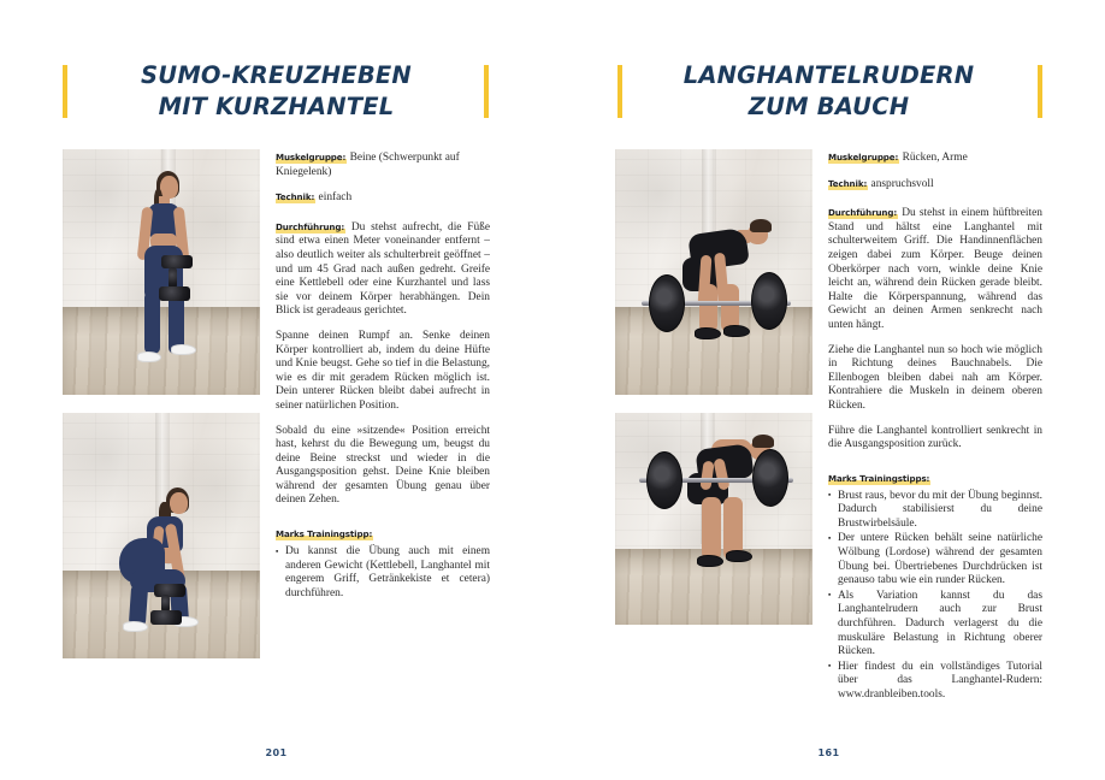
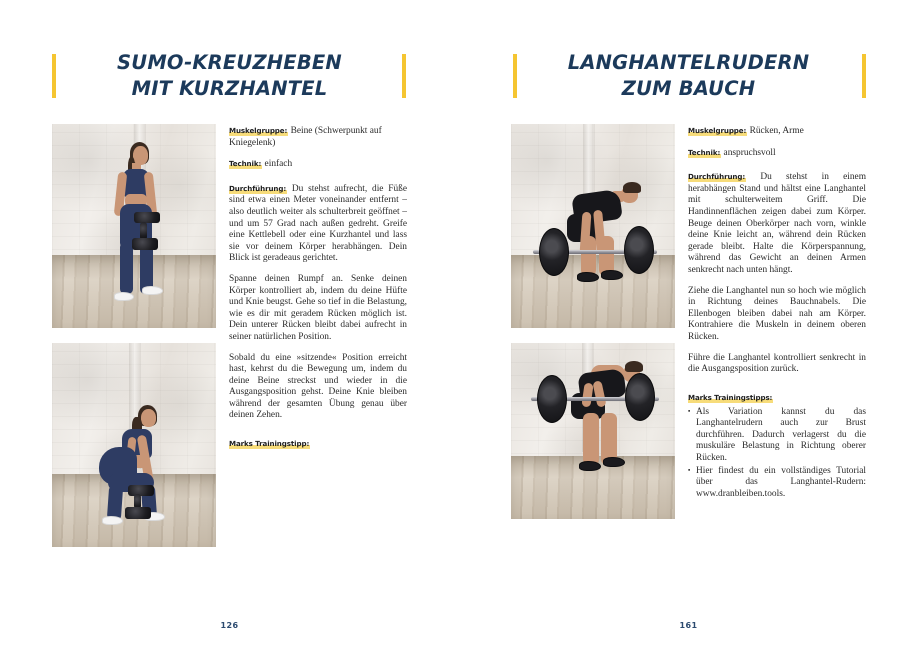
  SUMO-KREUZHEBEN
  MIT KURZHANTEL
  Muskelgruppe: Beine (Schwerpunkt auf Kniegelenk)
  Technik: einfach
- Durchführung: Du stehst aufrecht, die Füße sind etwa einen Meter voneinander entfernt – also deutlich weiter als schulterbreit geöffnet – und um 45 Grad nach außen gedreht. Greife eine Kettlebell oder eine Kurzhantel und lass sie vor deinem Körper herabhängen. Dein Blick ist geradeaus gerichtet.
+ Durchführung: Du stehst aufrecht, die Füße sind etwa einen Meter voneinander entfernt – also deutlich weiter als schulterbreit geöffnet – und um 57 Grad nach außen gedreht. Greife eine Kettlebell oder eine Kurzhantel und lass sie vor deinem Körper herabhängen. Dein Blick ist geradeaus gerichtet.
  Spanne deinen Rumpf an. Senke deinen Körper kontrolliert ab, indem du deine Hüfte und Knie beugst. Gehe so tief in die Belastung, wie es dir mit geradem Rücken möglich ist. Dein unterer Rücken bleibt dabei aufrecht in seiner natürlichen Position.
- Sobald du eine »sitzende« Position erreicht hast, kehrst du die Bewegung um, beugst du deine Beine streckst und wieder in die Ausgangsposition gehst. Deine Knie bleiben während der gesamten Übung genau über deinen Zehen.
+ Sobald du eine »sitzende« Position erreicht hast, kehrst du die Bewegung um, indem du deine Beine streckst und wieder in die Ausgangsposition gehst. Deine Knie bleiben während der gesamten Übung genau über deinen Zehen.
  Marks Trainingstipp:
- Du kannst die Übung auch mit einem anderen Gewicht (Kettlebell, Langhantel mit engerem Griff, Getränkekiste et cetera) durchführen.
- 201
+ 126
  LANGHANTELRUDERN
  ZUM BAUCH
  Muskelgruppe: Rücken, Arme
  Technik: anspruchsvoll
- Durchführung: Du stehst in einem hüftbreiten Stand und hältst eine Langhantel mit schulterweitem Griff. Die Handinnenflächen zeigen dabei zum Körper. Beuge deinen Oberkörper nach vorn, winkle deine Knie leicht an, während dein Rücken gerade bleibt. Halte die Körperspannung, während das Gewicht an deinen Armen senkrecht nach unten hängt.
+ Durchführung: Du stehst in einem herabhängen Stand und hältst eine Langhantel mit schulterweitem Griff. Die Handinnenflächen zeigen dabei zum Körper. Beuge deinen Oberkörper nach vorn, winkle deine Knie leicht an, während dein Rücken gerade bleibt. Halte die Körperspannung, während das Gewicht an deinen Armen senkrecht nach unten hängt.
  Ziehe die Langhantel nun so hoch wie möglich in Richtung deines Bauchnabels. Die Ellenbogen bleiben dabei nah am Körper. Kontrahiere die Muskeln in deinem oberen Rücken.
  Führe die Langhantel kontrolliert senkrecht in die Ausgangsposition zurück.
  Marks Trainingstipps:
- Brust raus, bevor du mit der Übung beginnst. Dadurch stabilisierst du deine Brustwirbelsäule.
- Der untere Rücken behält seine natürliche Wölbung (Lordose) während der gesamten Übung bei. Übertriebenes Durchdrücken ist genauso tabu wie ein runder Rücken.
  Als Variation kannst du das Langhantelrudern auch zur Brust durchführen. Dadurch verlagerst du die muskuläre Belastung in Richtung oberer Rücken.
  Hier findest du ein vollständiges Tutorial über das Langhantel-Rudern: www.dranbleiben.tools.
  161
